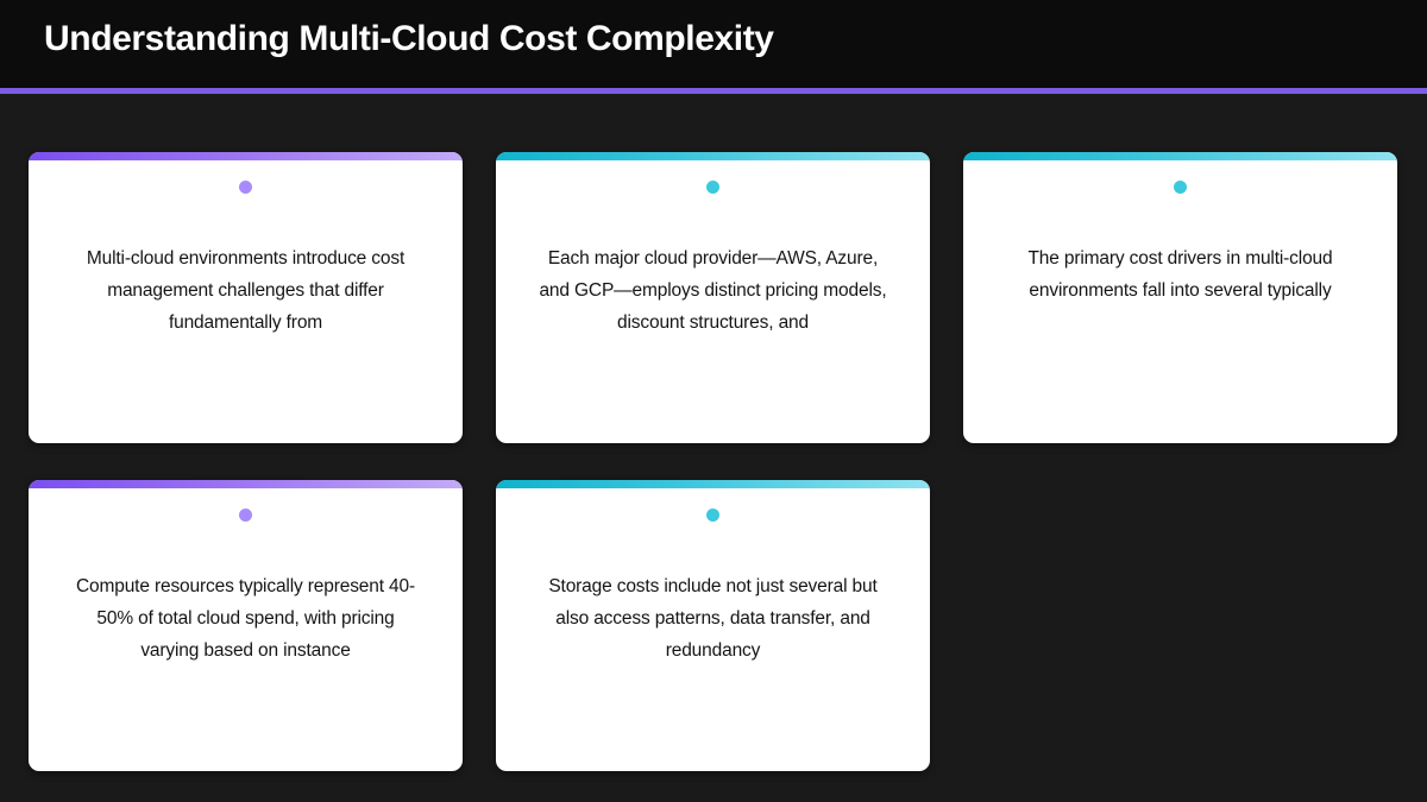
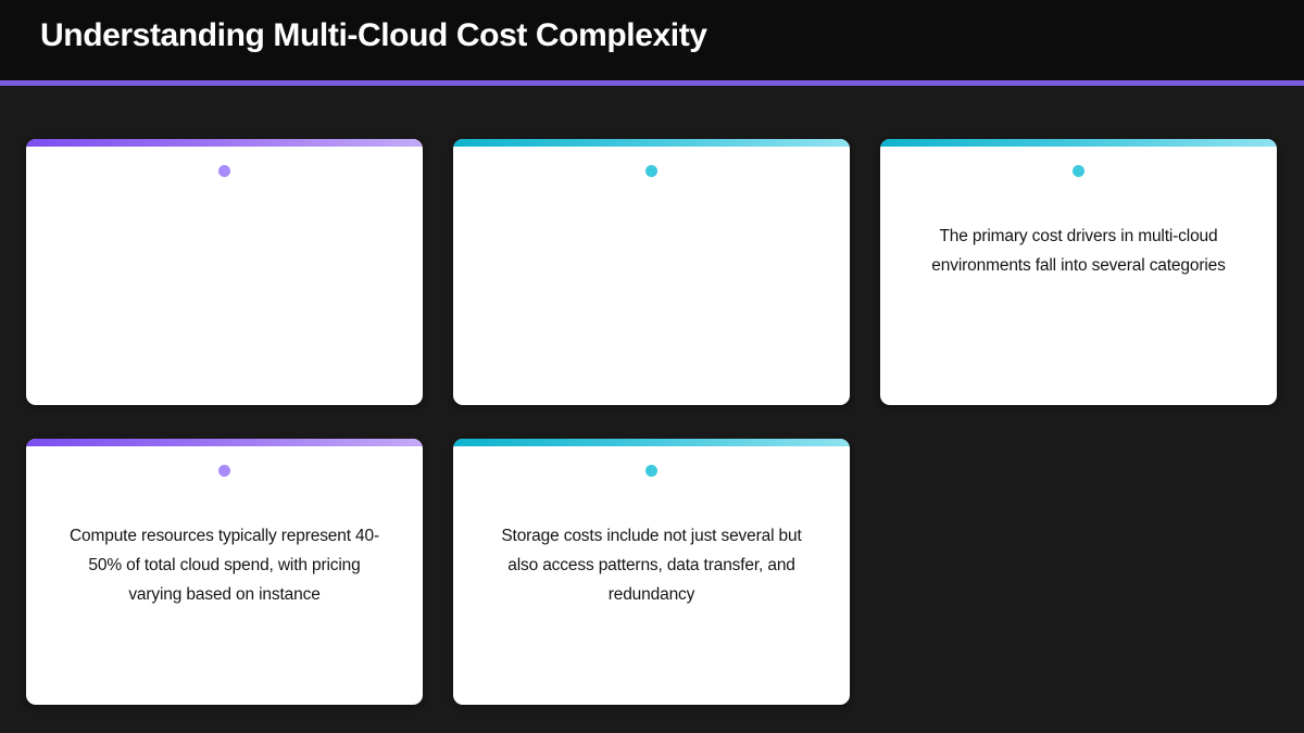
  Understanding Multi-Cloud Cost Complexity
- Multi-cloud environments introduce cost management challenges that differ fundamentally from
- Each major cloud provider—AWS, Azure, and GCP—employs distinct pricing models, discount structures, and
- The primary cost drivers in multi-cloud environments fall into several typically
+ The primary cost drivers in multi-cloud environments fall into several categories
  Compute resources typically represent 40-50% of total cloud spend, with pricing varying based on instance
  Storage costs include not just several but also access patterns, data transfer, and redundancy
